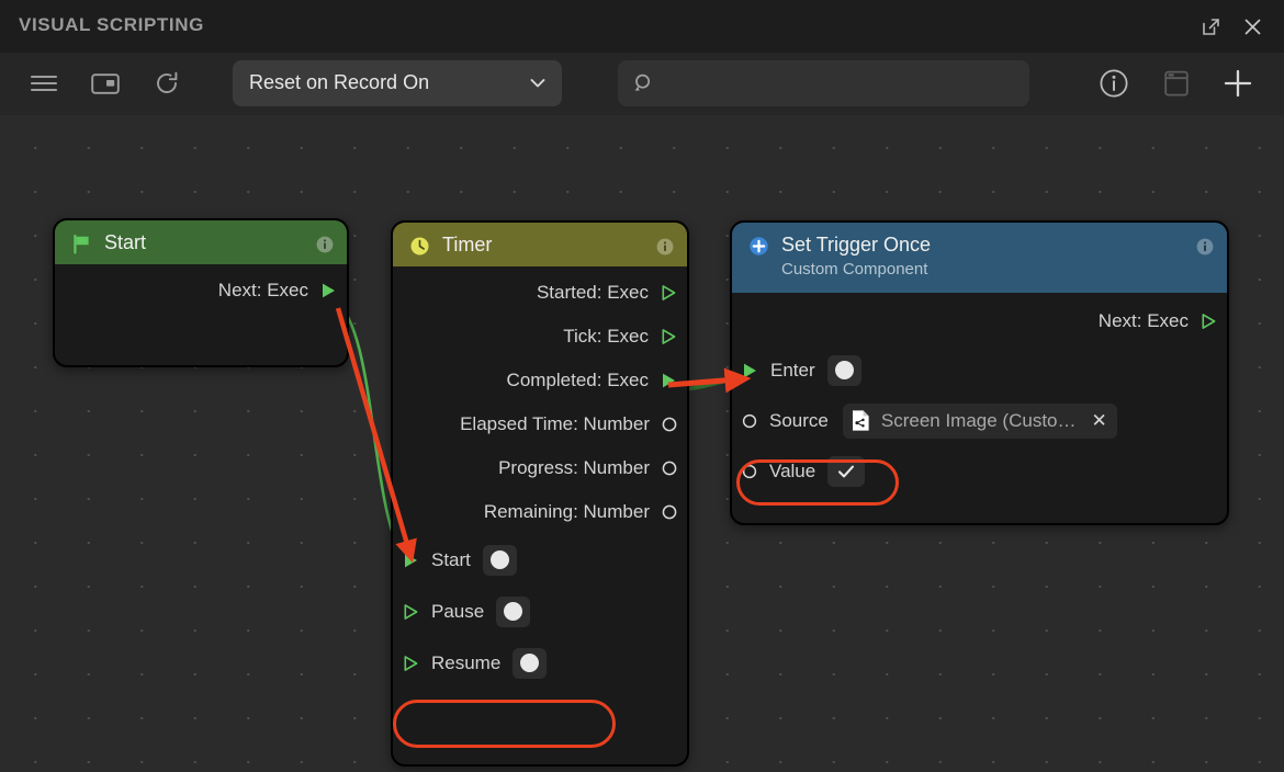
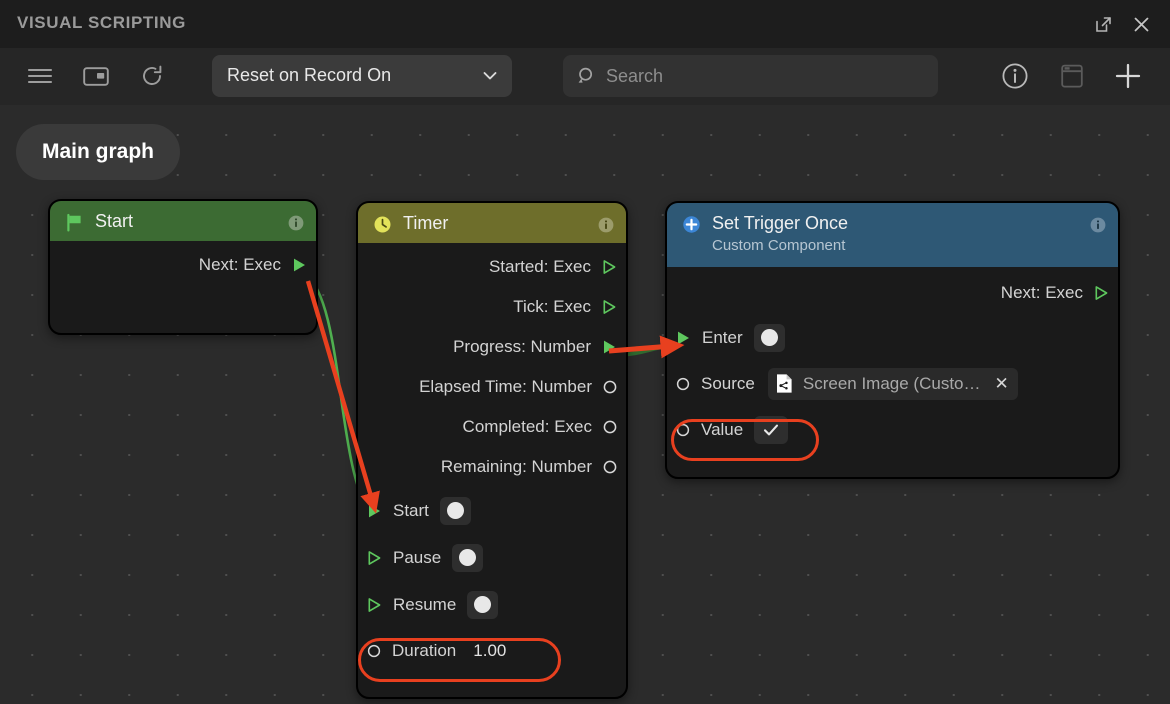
  VISUAL SCRIPTING
  Reset on Record On
+ Search
+ Main graph
  Start
  Next: Exec
  Timer
  Started: Exec
  Tick: Exec
- Completed: Exec
+ Progress: Number
  Elapsed Time: Number
- Progress: Number
+ Completed: Exec
  Remaining: Number
  Start
  Pause
  Resume
+ Duration
+ 1.00
  Set Trigger Once
  Custom Component
  Next: Exec
  Enter
  Source
  Screen Image (Custo…
  ✕
  Value
